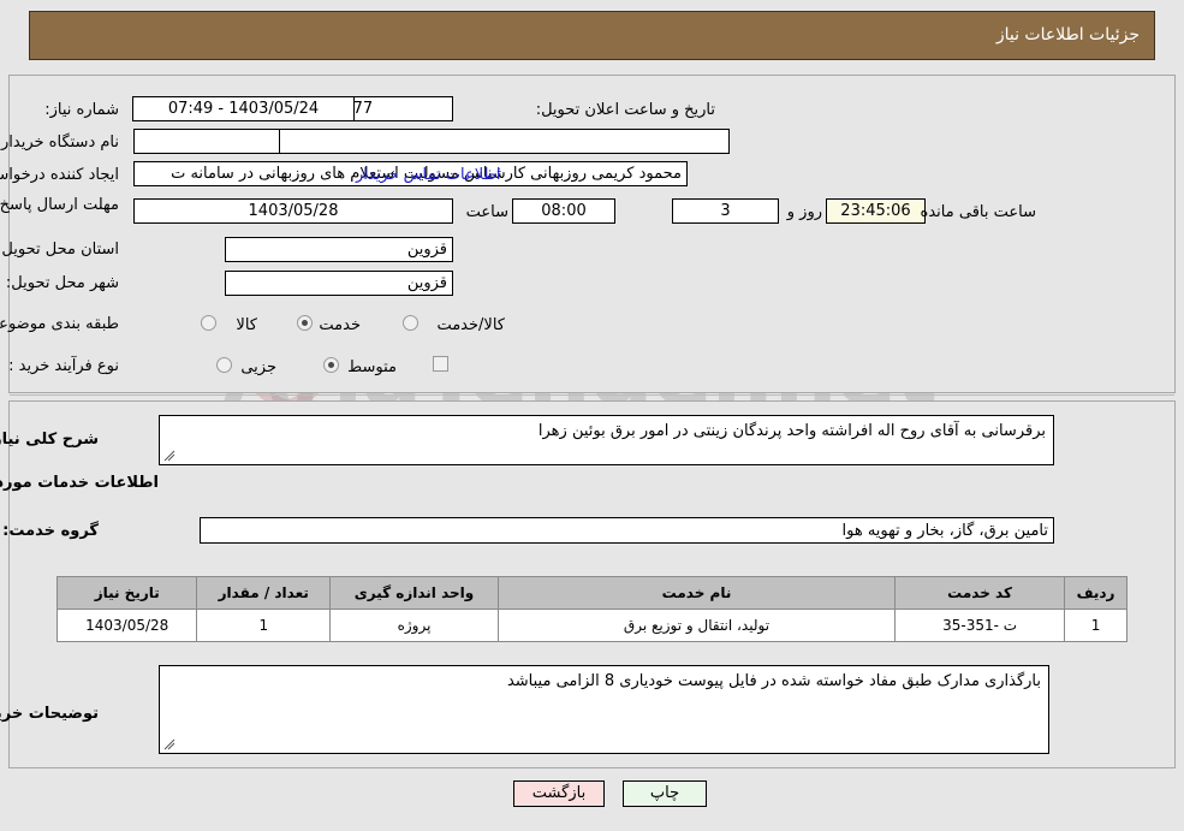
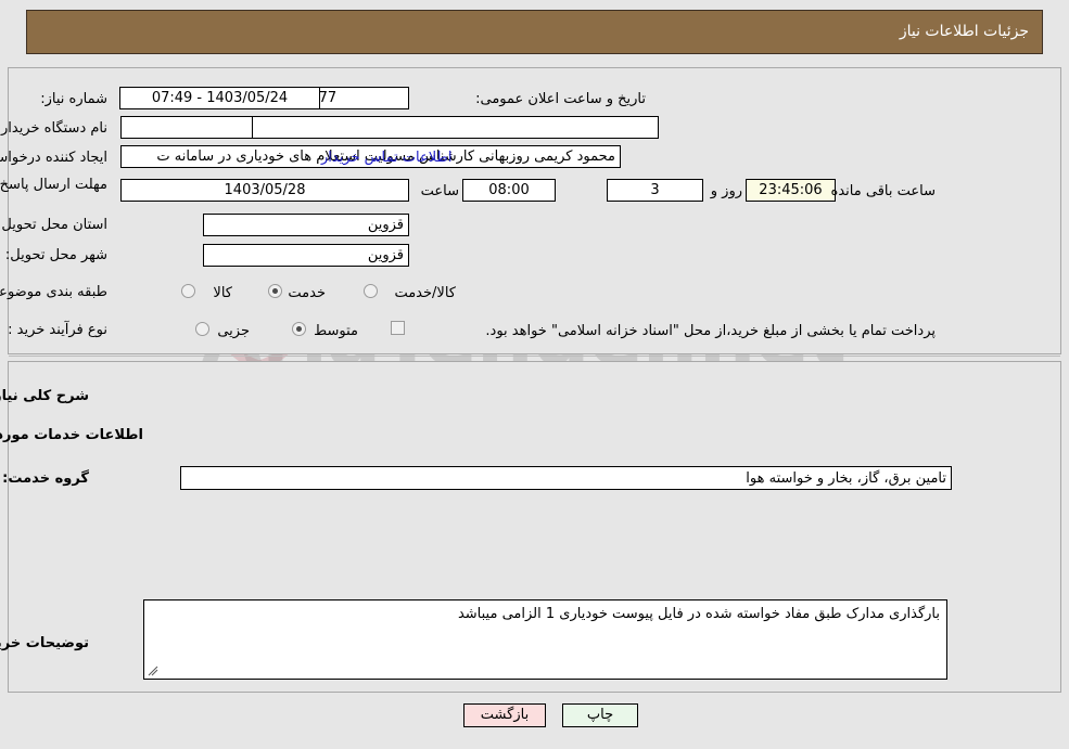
  جزئیات اطلاعات نیاز
  شماره نیاز:
- تاریخ و ساعت اعلان تحویل:
+ تاریخ و ساعت اعلان عمومی:
  1403/05/24 - 07:49
  نام دستگاه خریدار
  ایجاد کننده درخواس
- محمود کریمی روزبهانی کارشناس مسولیت استعلام های روزبهانی در سامانه ت
+ محمود کریمی روزبهانی کارشناس مسولیت استعلام های خودیاری در سامانه ت
  اطلاعات تماس خریدار
  1403/05/28
  ساعت
  08:00
  3
  روز و
  23:45:06
  ساعت باقی مانده
  استان محل تحویل
  قزوین
  شهر محل تحویل:
  قزوین
  طبقه بندی موضوع
  کالا
  خدمت
  کالا/خدمت
  نوع فرآیند خرید :
  جزیی
  متوسط
+ پرداخت تمام یا بخشی از مبلغ خرید،از محل "اسناد خزانه اسلامی" خواهد بود.
  شرح کلی نیا
- برقرسانی به آقای روح اله افراشته واحد پرندگان زینتی در امور برق بوئین زهرا
  اطلاعات خدمات مور
  گروه خدمت:
- تامین برق، گاز، بخار و تهویه هوا
+ تامین برق، گاز، بخار و خواسته هوا
- ردیف	کد خدمت	نام خدمت	واحد اندازه گیری	تعداد / مقدار	تاریخ نیاز
- 1	ت -351-35	تولید، انتقال و توزیع برق	پروژه	1	1403/05/28
- بارگذاری مدارک طبق مفاد خواسته شده در فایل پیوست خودیاری 8 الزامی میباشد
+ بارگذاری مدارک طبق مفاد خواسته شده در فایل پیوست خودیاری 1 الزامی میباشد
  چاپ
  بازگشت
